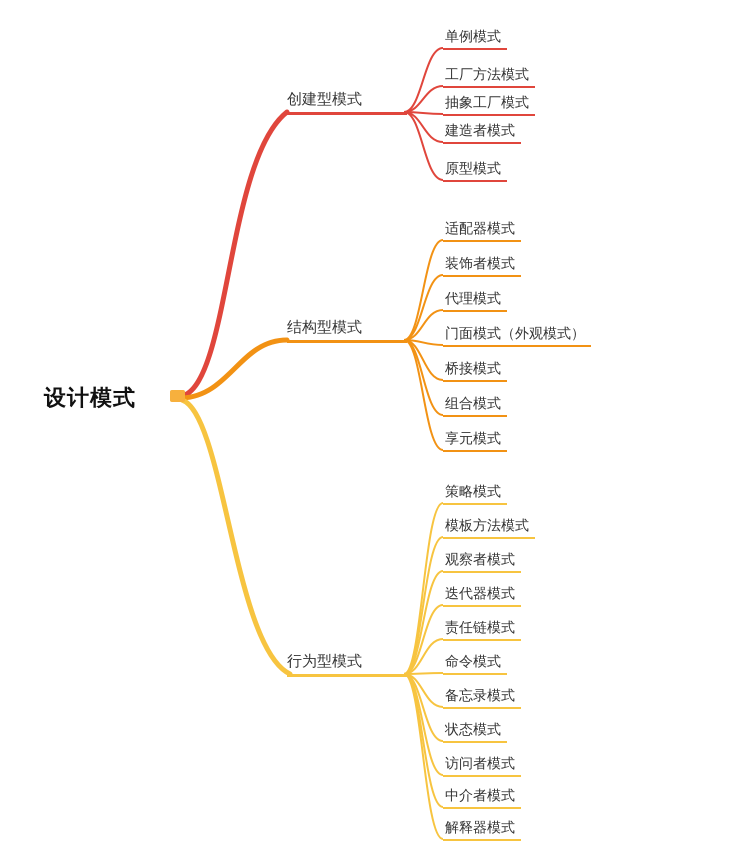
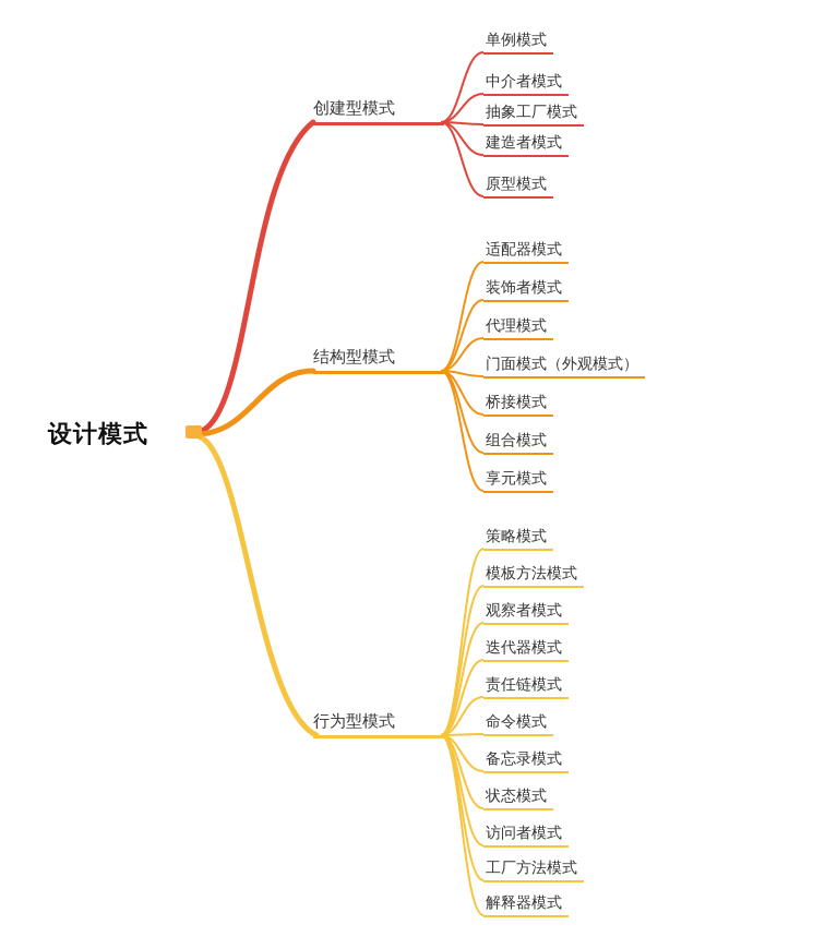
  设计模式
  创建型模式
  结构型模式
  行为型模式
  单例模式
- 工厂方法模式
+ 中介者模式
  抽象工厂模式
  建造者模式
  原型模式
  适配器模式
  装饰者模式
  代理模式
  门面模式（外观模式）
  桥接模式
  组合模式
  享元模式
  策略模式
  模板方法模式
  观察者模式
  迭代器模式
  责任链模式
  命令模式
  备忘录模式
  状态模式
  访问者模式
- 中介者模式
+ 工厂方法模式
  解释器模式
